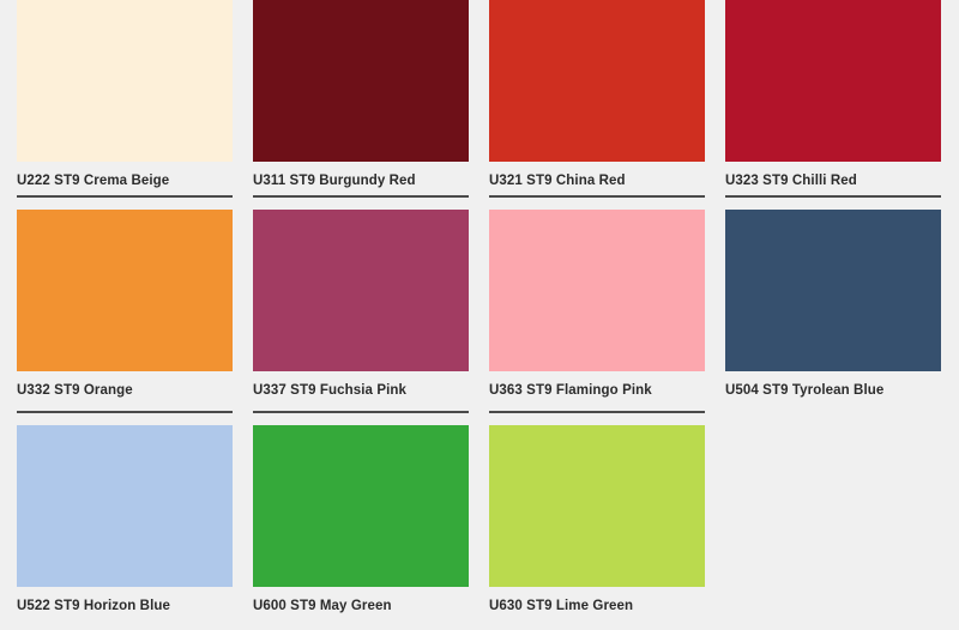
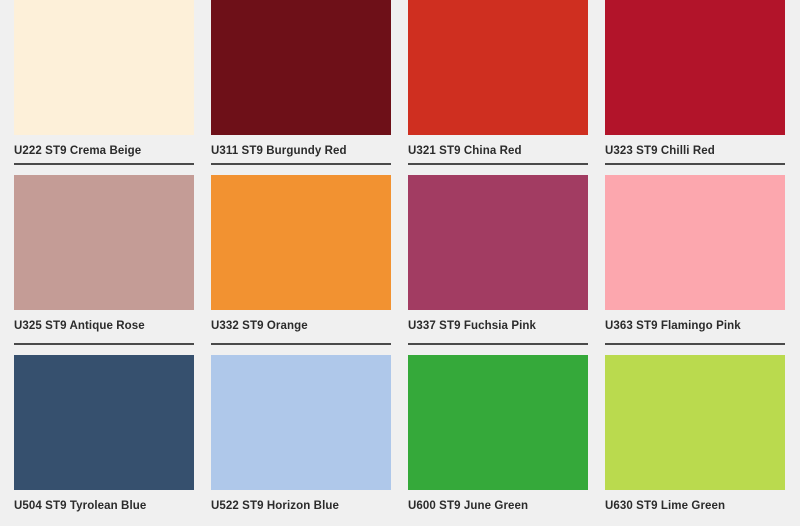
  U222 ST9 Crema Beige
  U311 ST9 Burgundy Red
  U321 ST9 China Red
  U323 ST9 Chilli Red
+ U325 ST9 Antique Rose
  U332 ST9 Orange
  U337 ST9 Fuchsia Pink
  U363 ST9 Flamingo Pink
  U504 ST9 Tyrolean Blue
  U522 ST9 Horizon Blue
- U600 ST9 May Green
+ U600 ST9 June Green
  U630 ST9 Lime Green
